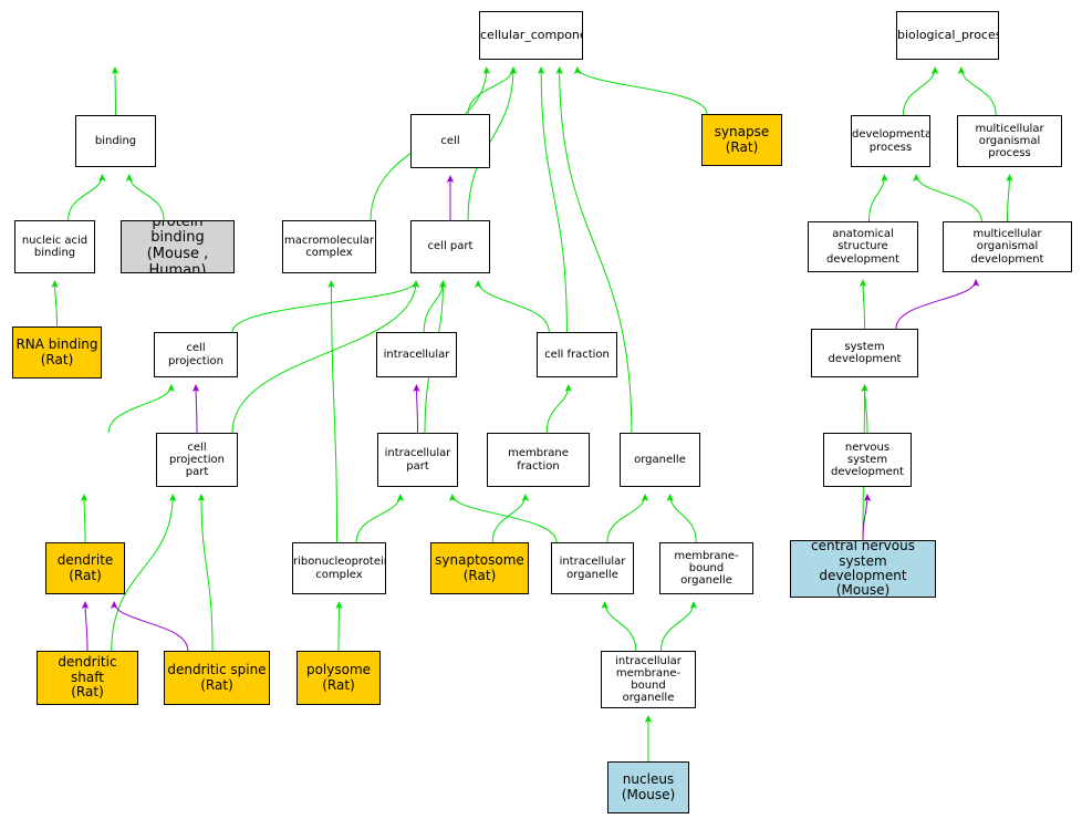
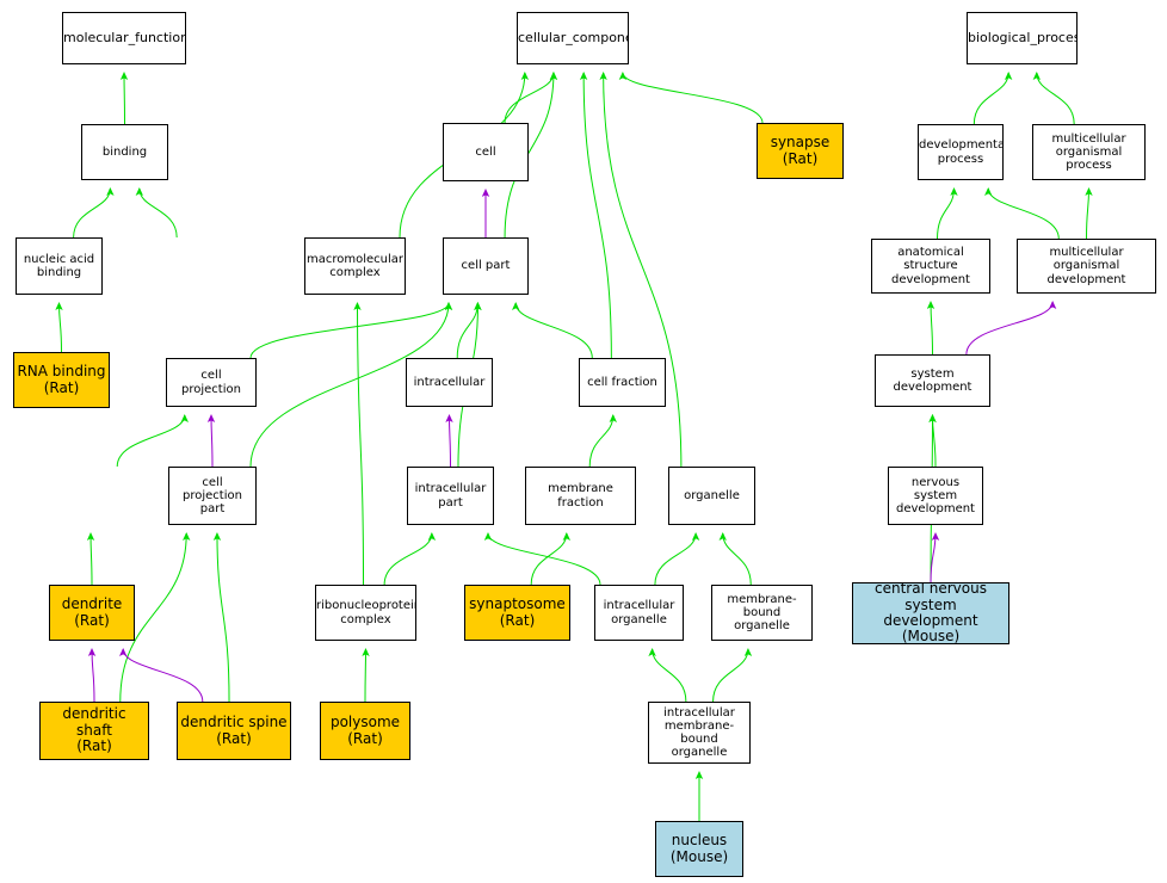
+ molecular_function
  binding
  nucleic acid
  binding
- protein binding
- (Mouse , Human)
  RNA binding
  (Rat)
  cellular_compon
  cell
  synapse
  (Rat)
  macromolecular
  complex
  cell part
  cell projection
  intracellular
  cell fraction
  cell projection
  part
  intracellular
  part
  membrane fraction
  organelle
  dendrite
  (Rat)
  ribonucleoprotei
  complex
  synaptosome
  (Rat)
  intracellular
  organelle
  membrane-bound
  organelle
  dendritic shaft
  (Rat)
  dendritic spine
  (Rat)
  polysome
  (Rat)
  intracellular
  membrane-bound
  organelle
  nucleus
  (Mouse)
  biological_proce
  developmenta
  process
  multicellular
  organismal process
  anatomical structure
  development
  multicellular
  organismal development
  system development
  nervous system
  development
  central nervous
  system development
  (Mouse)
